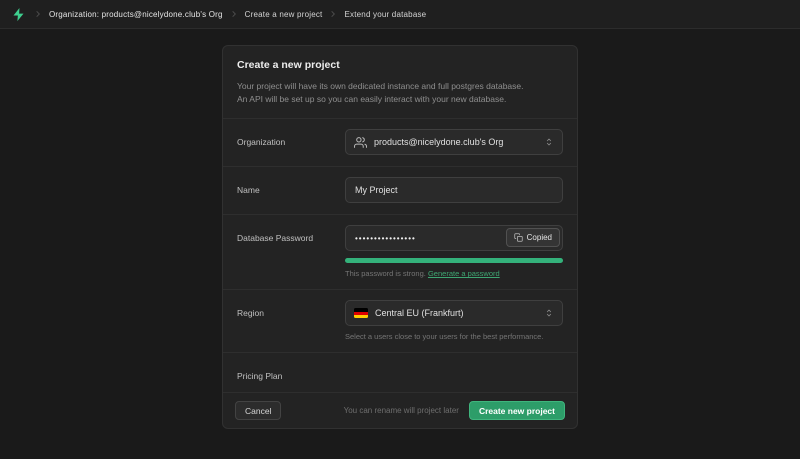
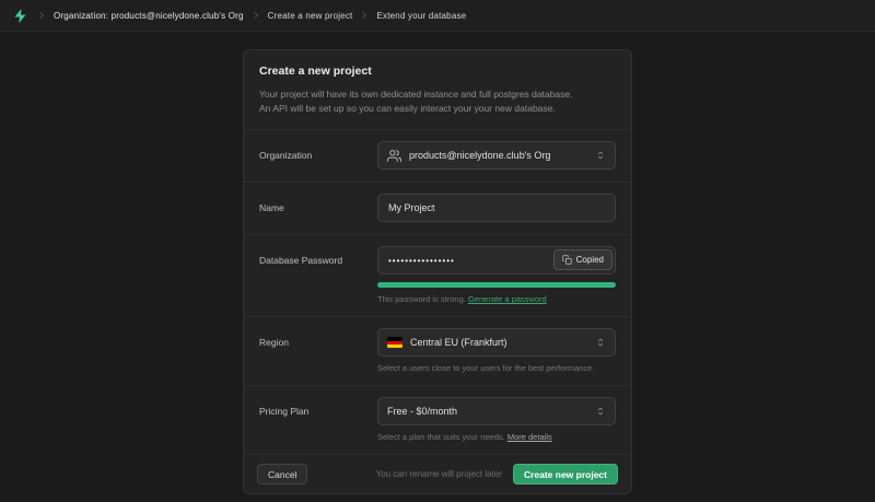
  Organization: products@nicelydone.club's Org
  Create a new project
  Extend your database
  Create a new project
  Your project will have its own dedicated instance and full postgres database.
- An API will be set up so you can easily interact with your new database.
+ An API will be set up so you can easily interact your your new database.
  Organization
  products@nicelydone.club's Org
  Name
  My Project
  Database Password
  ••••••••••••••••
  Copied
  This password is strong. Generate a password
  Region
  Central EU (Frankfurt)
  Select a users close to your users for the best performance.
  Pricing Plan
+ Free - $0/month
+ Select a plan that suits your needs. More details
  Cancel
  You can rename will project later
  Create new project
